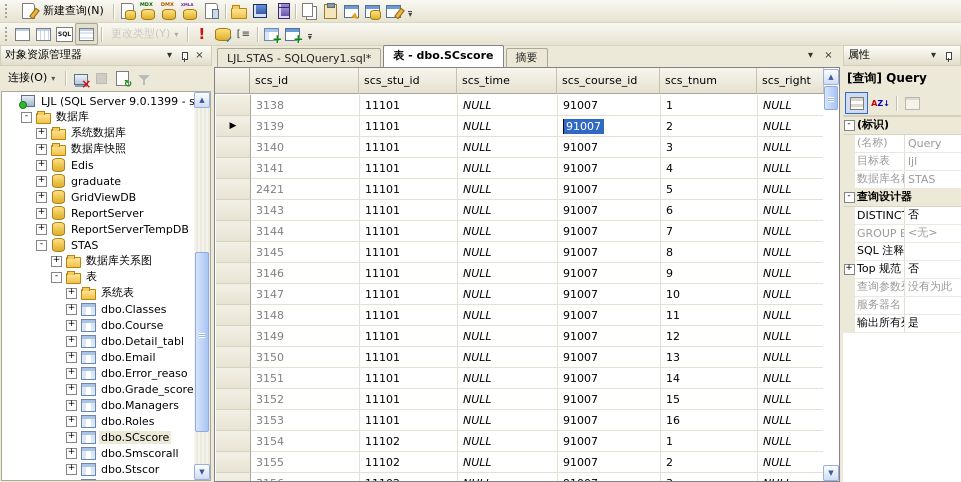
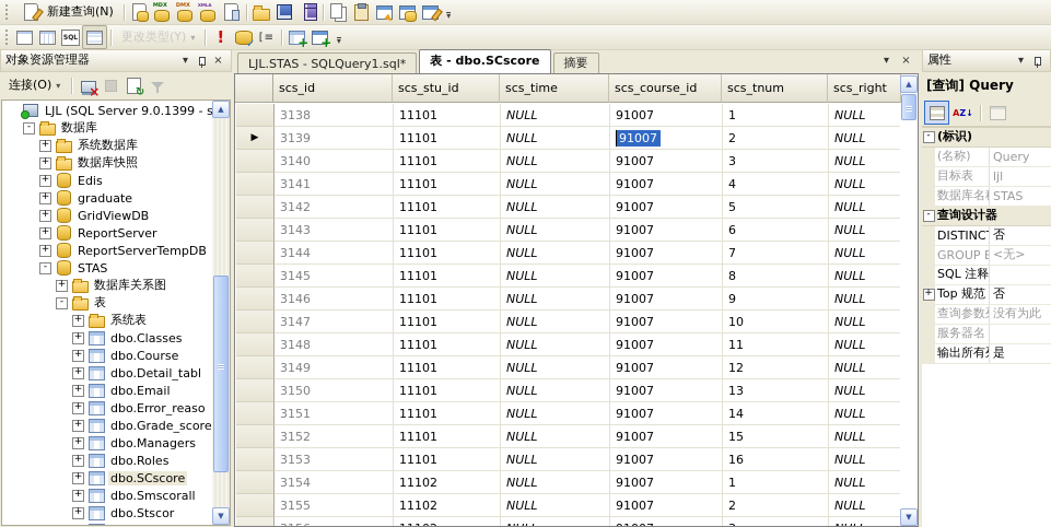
  新建查询(N)
  更改类型(Y)
  ▾
  对象资源管理器
  ▾
  ×
  连接(O)
  ▾
  LJL (SQL Server 9.0.1399 - s
  -
  数据库
  +
  系统数据库
  +
  数据库快照
  +
  Edis
  +
  graduate
  +
  GridViewDB
  +
  ReportServer
  +
  ReportServerTempDB
  -
  STAS
  +
  数据库关系图
  -
  表
  +
  系统表
  +
  dbo.Classes
  +
  dbo.Course
  +
  dbo.Detail_tabl
  +
  dbo.Email
  +
  dbo.Error_reaso
  +
  dbo.Grade_score
  +
  dbo.Managers
  +
  dbo.Roles
  +
  dbo.SCscore
  +
  dbo.Smscorall
  +
  dbo.Stscor
  ▲
  ▼
  ▾
  ×
  LJL.STAS - SQLQuery1.sql*
  表 - dbo.SCscore
  摘要
  scs_id
  scs_stu_id
  scs_time
  scs_course_id
  scs_tnum
  scs_right
  3138
  11101
  NULL
  91007
  1
  NULL
  3139
  11101
  NULL
  91007
  2
  NULL
  3140
  11101
  NULL
  91007
  3
  NULL
  3141
  11101
  NULL
  91007
  4
  NULL
- 2421
+ 3142
  11101
  NULL
  91007
  5
  NULL
  3143
  11101
  NULL
  91007
  6
  NULL
  3144
  11101
  NULL
  91007
  7
  NULL
  3145
  11101
  NULL
  91007
  8
  NULL
  3146
  11101
  NULL
  91007
  9
  NULL
  3147
  11101
  NULL
  91007
  10
  NULL
  3148
  11101
  NULL
  91007
  11
  NULL
  3149
  11101
  NULL
  91007
  12
  NULL
  3150
  11101
  NULL
  91007
  13
  NULL
  3151
  11101
  NULL
  91007
  14
  NULL
  3152
  11101
  NULL
  91007
  15
  NULL
  3153
  11101
  NULL
  91007
  16
  NULL
  3154
  11102
  NULL
  91007
  1
  NULL
  3155
  11102
  NULL
  91007
  2
  NULL
  ▲
  ▼
  属性
  ▾
  [查询] Query
  -
  (标识)
  (名称)
  Query
  目标表
  ljl
  数据库名
  STAS
  -
  查询设计器
  DISTINCT
  否
  GROUP B
  <无>
  SQL 注释
  +
  Top 规范
  否
  没有为此
  服务器名
  输出所有
  是
